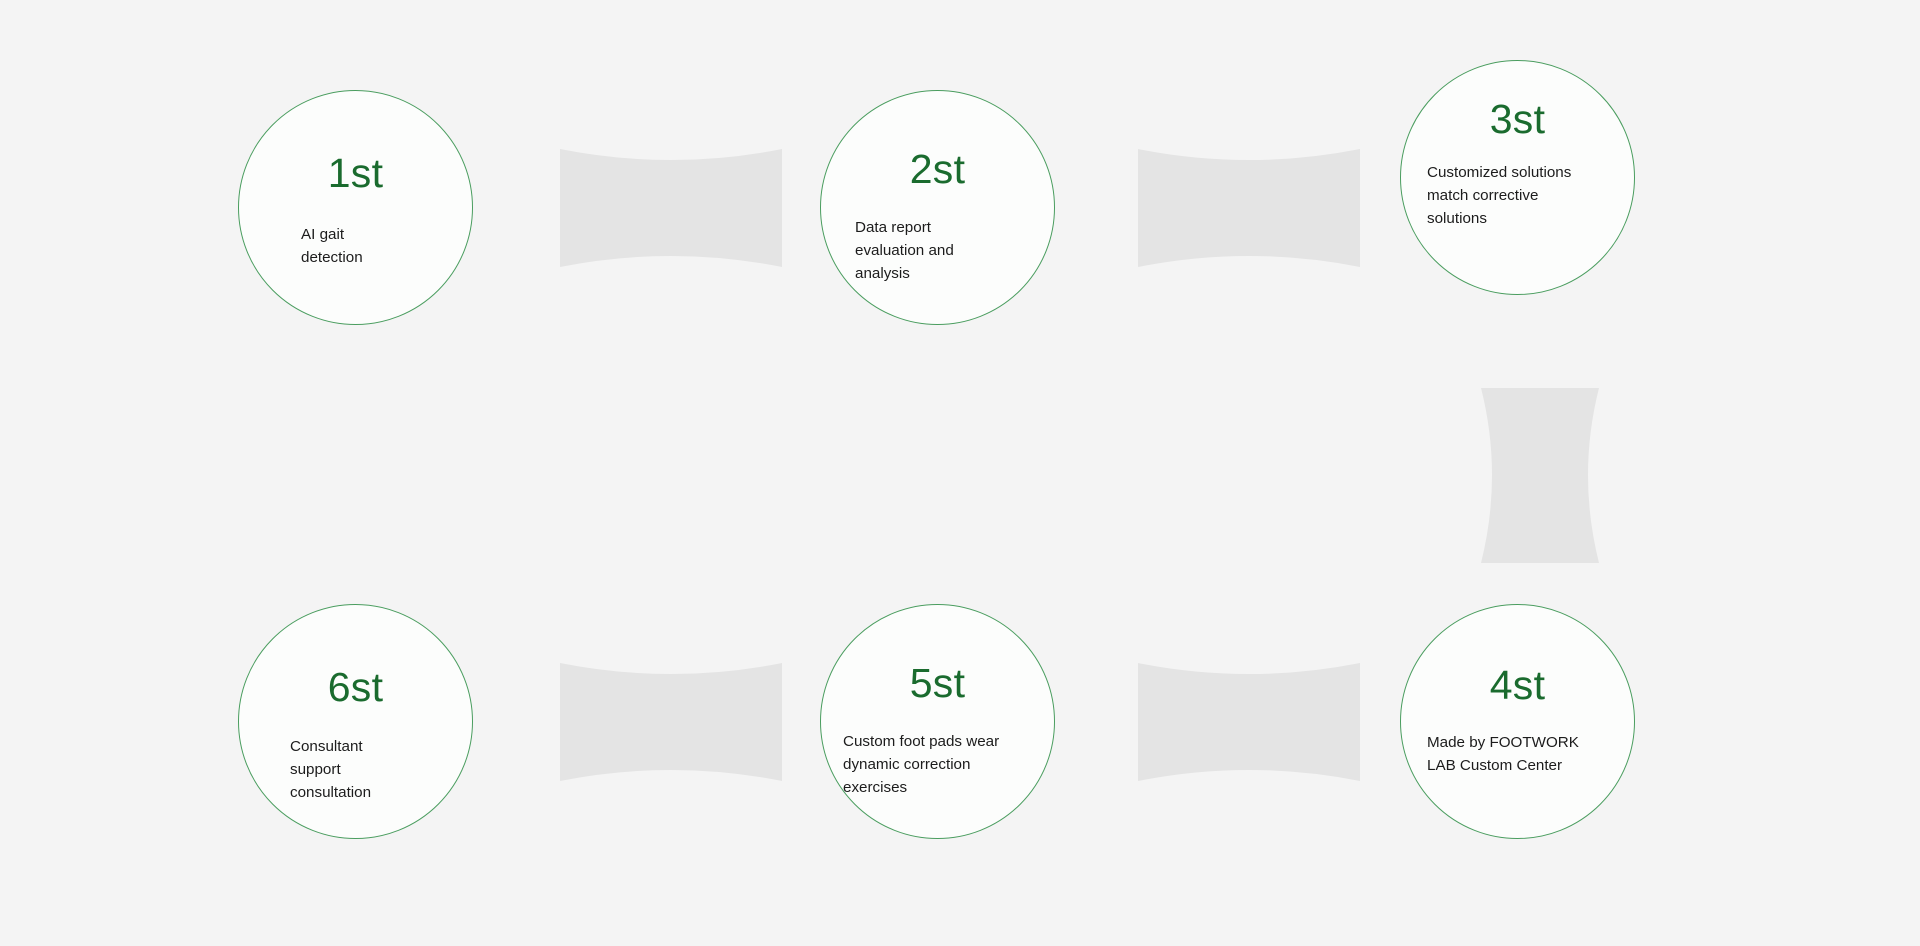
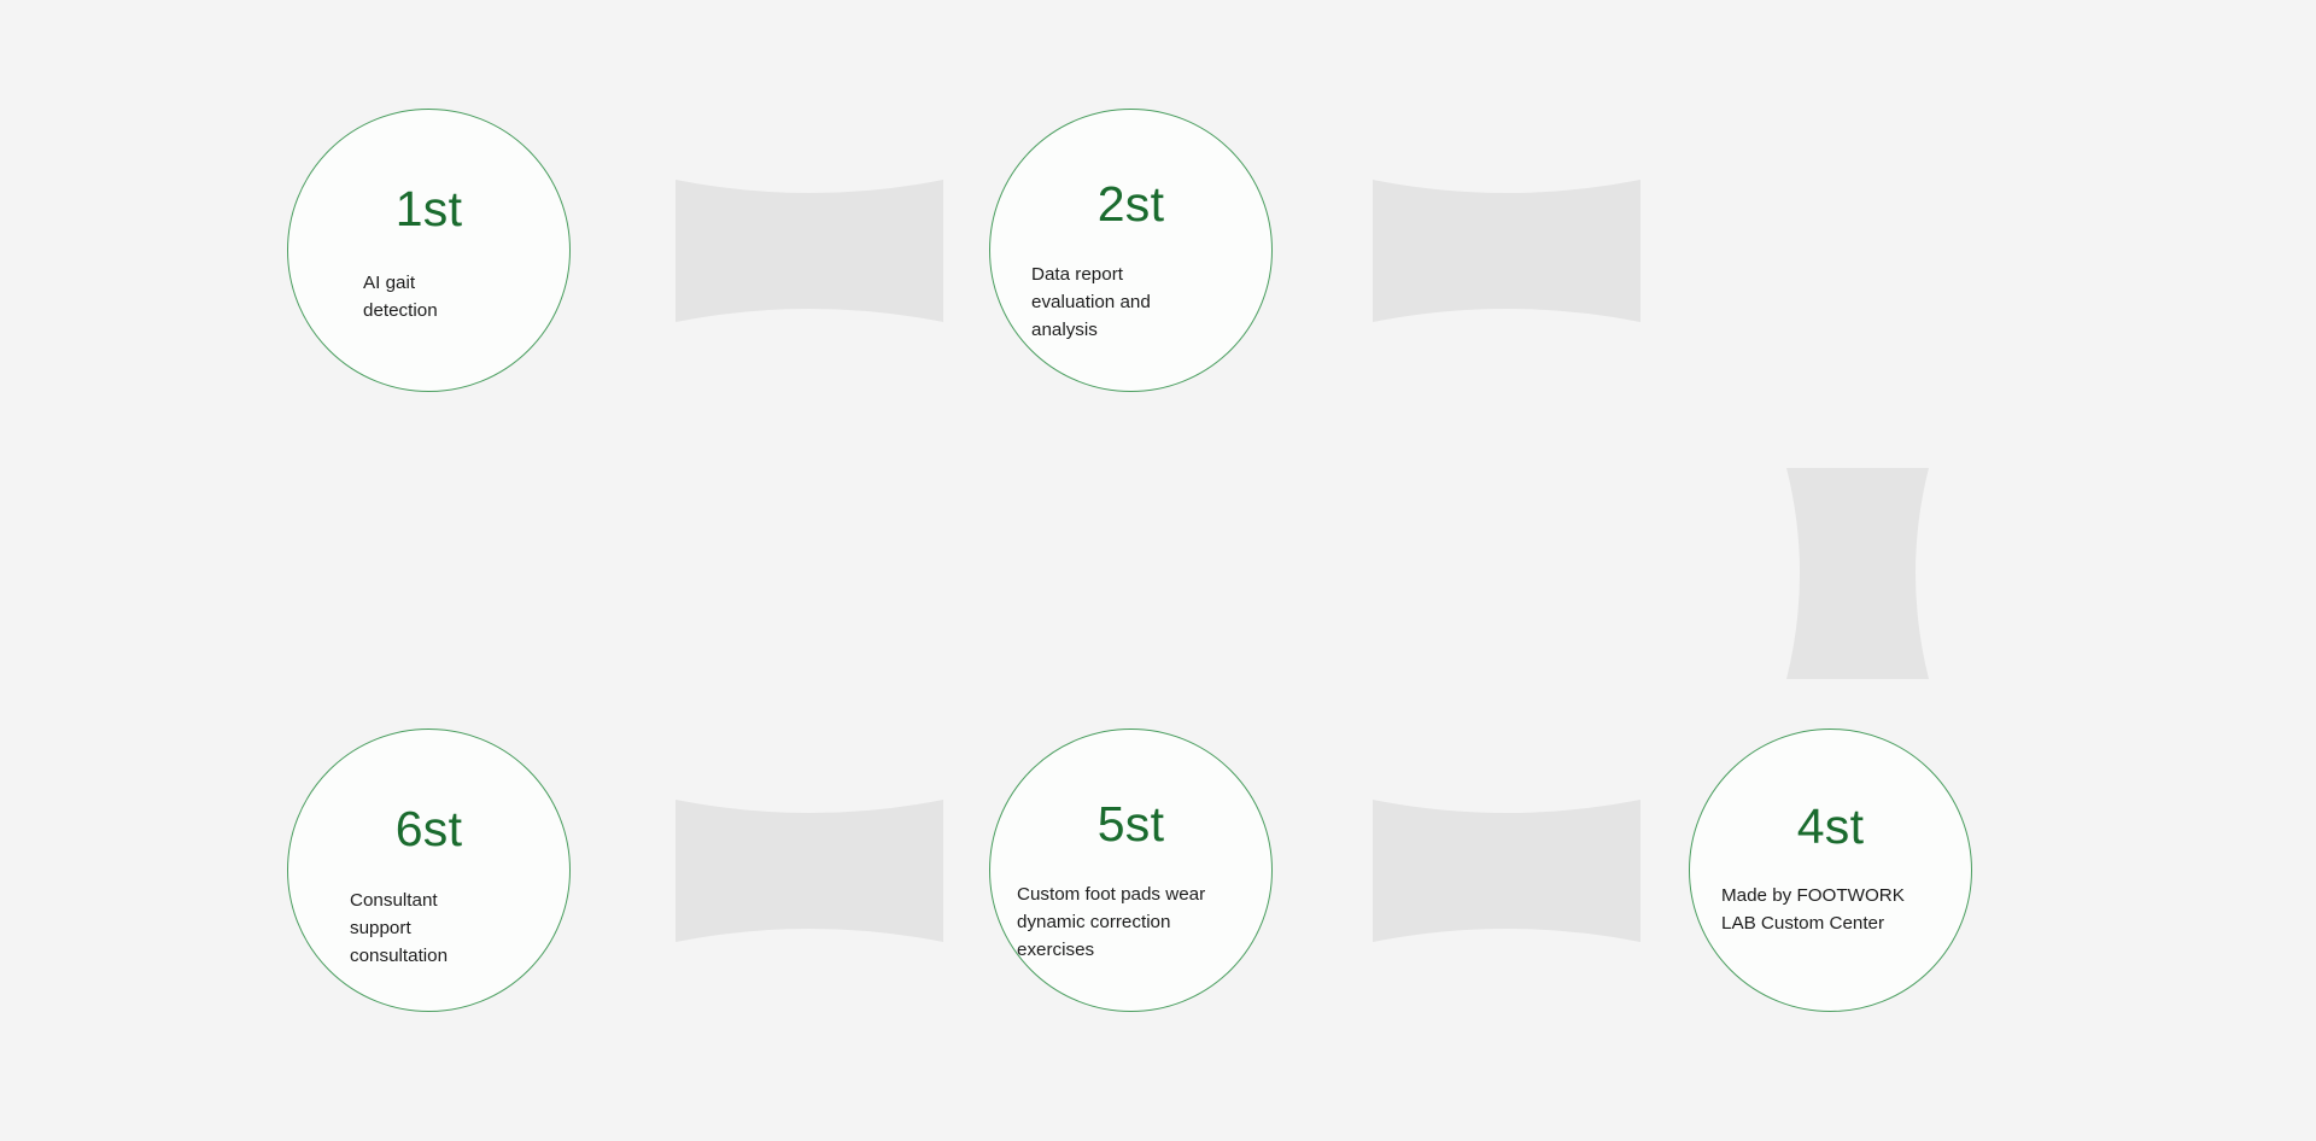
  1st
  AI gait
  detection
  2st
  Data report
  evaluation and
  analysis
- 3st
- Customized solutions
- match corrective
- solutions
  4st
  Made by FOOTWORK
  LAB Custom Center
  5st
  Custom foot pads wear
  dynamic correction
  exercises
  6st
  Consultant
  support
  consultation
